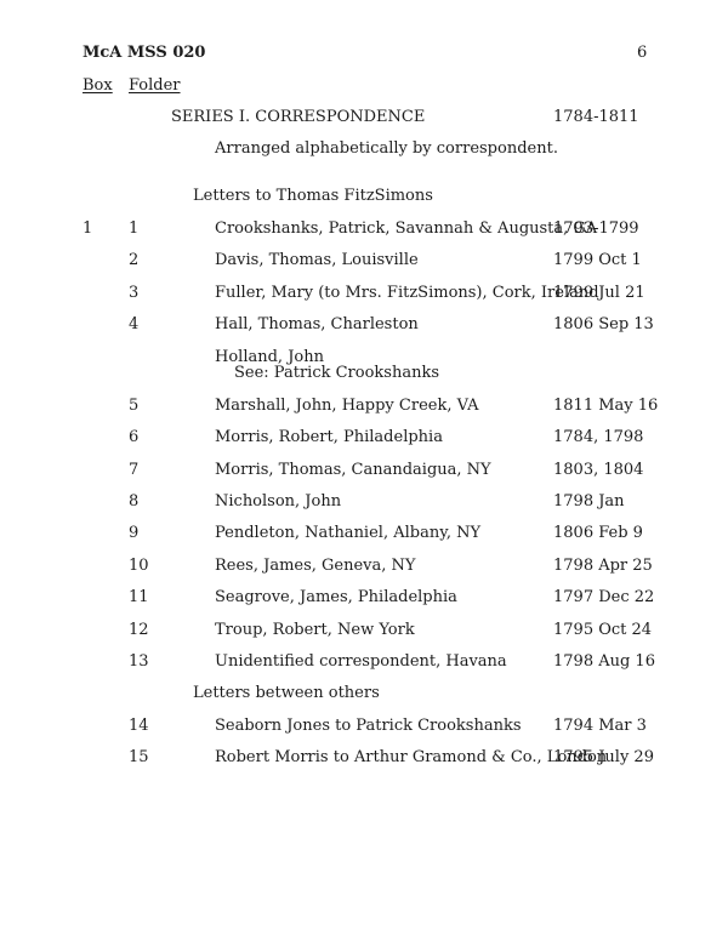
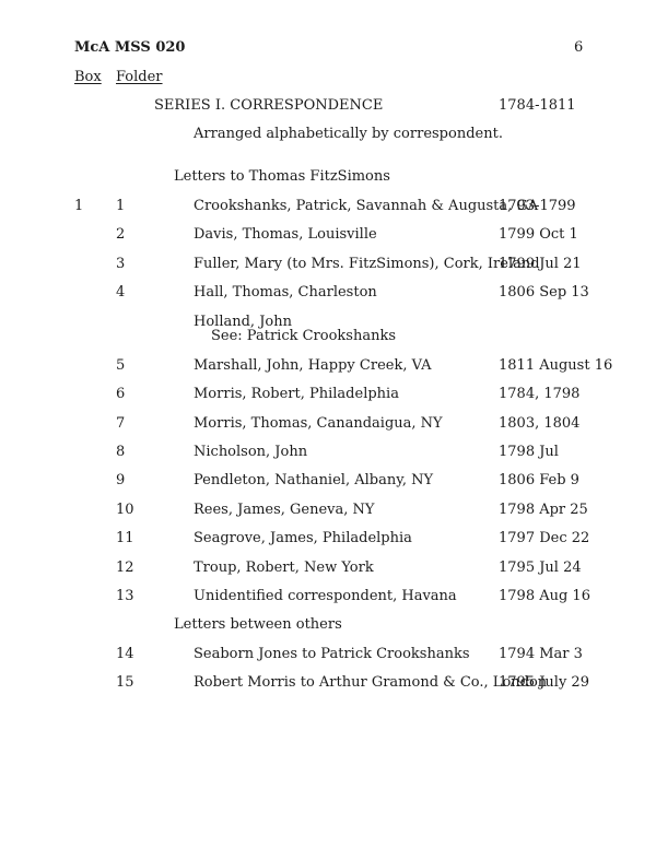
  McA MSS 020
  6
  Box
  Folder
  SERIES I. CORRESPONDENCE
  1784-1811
  Arranged alphabetically by correspondent.
  Letters to Thomas FitzSimons
  1
  1
  Crookshanks, Patrick, Savannah & Augusta, GA
  1793-1799
  2
  Davis, Thomas, Louisville
  1799 Oct 1
  3
  Fuller, Mary (to Mrs. FitzSimons), Cork, Ireland
  1799 Jul 21
  4
  Hall, Thomas, Charleston
  1806 Sep 13
  Holland, John
  See: Patrick Crookshanks
  5
  Marshall, John, Happy Creek, VA
- 1811 May 16
+ 1811 August 16
  6
  Morris, Robert, Philadelphia
  1784, 1798
  7
  Morris, Thomas, Canandaigua, NY
  1803, 1804
  8
  Nicholson, John
- 1798 Jan
+ 1798 Jul
  9
  Pendleton, Nathaniel, Albany, NY
  1806 Feb 9
  10
  Rees, James, Geneva, NY
  1798 Apr 25
  11
  Seagrove, James, Philadelphia
  1797 Dec 22
  12
  Troup, Robert, New York
- 1795 Oct 24
+ 1795 Jul 24
  13
  Unidentified correspondent, Havana
  1798 Aug 16
  Letters between others
  14
  Seaborn Jones to Patrick Crookshanks
  1794 Mar 3
  15
  Robert Morris to Arthur Gramond & Co., London
  1795 July 29
